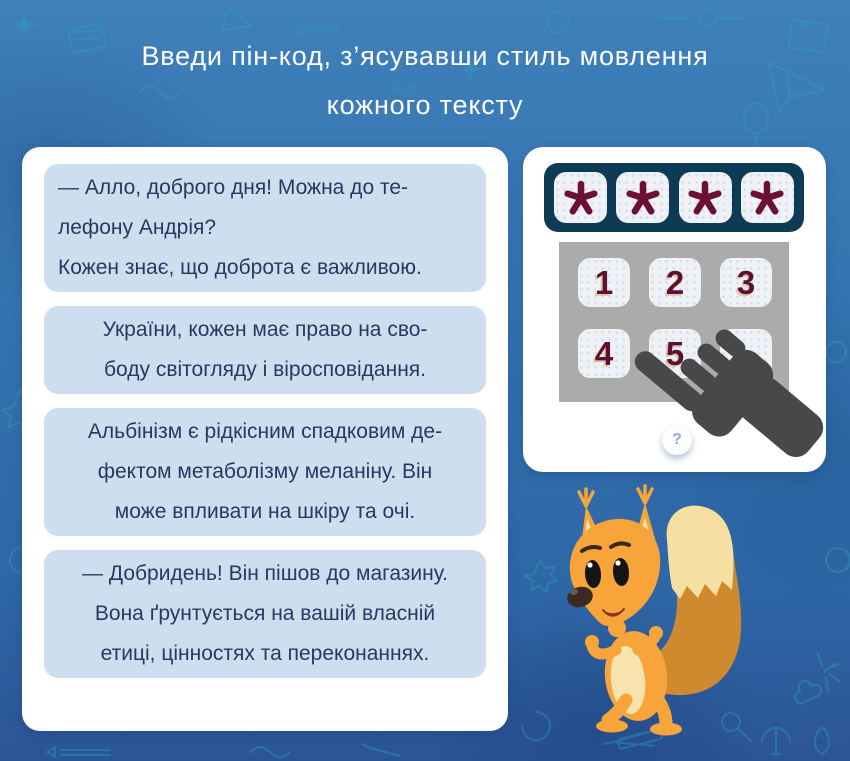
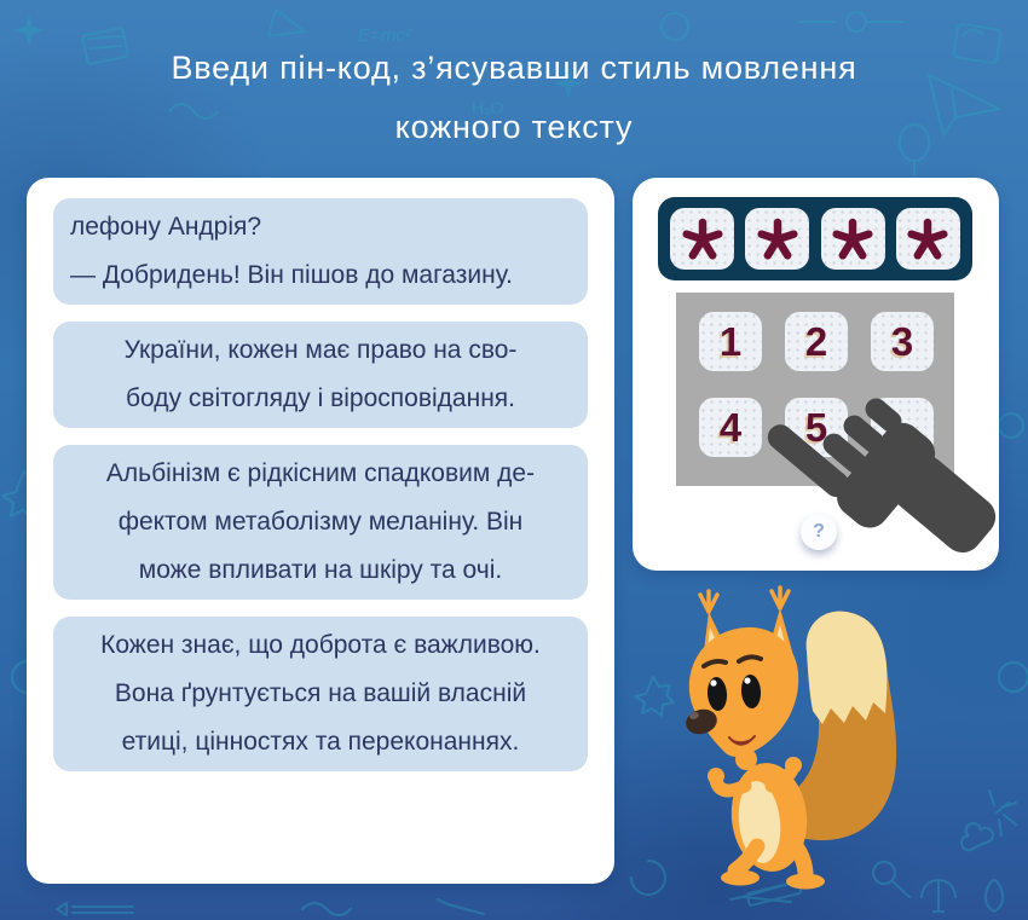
  Введи пін-код, з’ясувавши стиль мовлення
  кожного тексту
- — Алло, доброго дня! Можна до те-
  лефону Андрія?
- Кожен знає, що доброта є важливою.
+ — Добридень! Він пішов до магазину.
  України, кожен має право на сво-
  боду світогляду і віросповідання.
  Альбінізм є рідкісним спадковим де-
  фектом метаболізму меланіну. Він
  може впливати на шкіру та очі.
- — Добридень! Він пішов до магазину.
+ Кожен знає, що доброта є важливою.
  Вона ґрунтується на вашій власній
  етиці, цінностях та переконаннях.
  1
  2
  3
  4
  5
  ?
